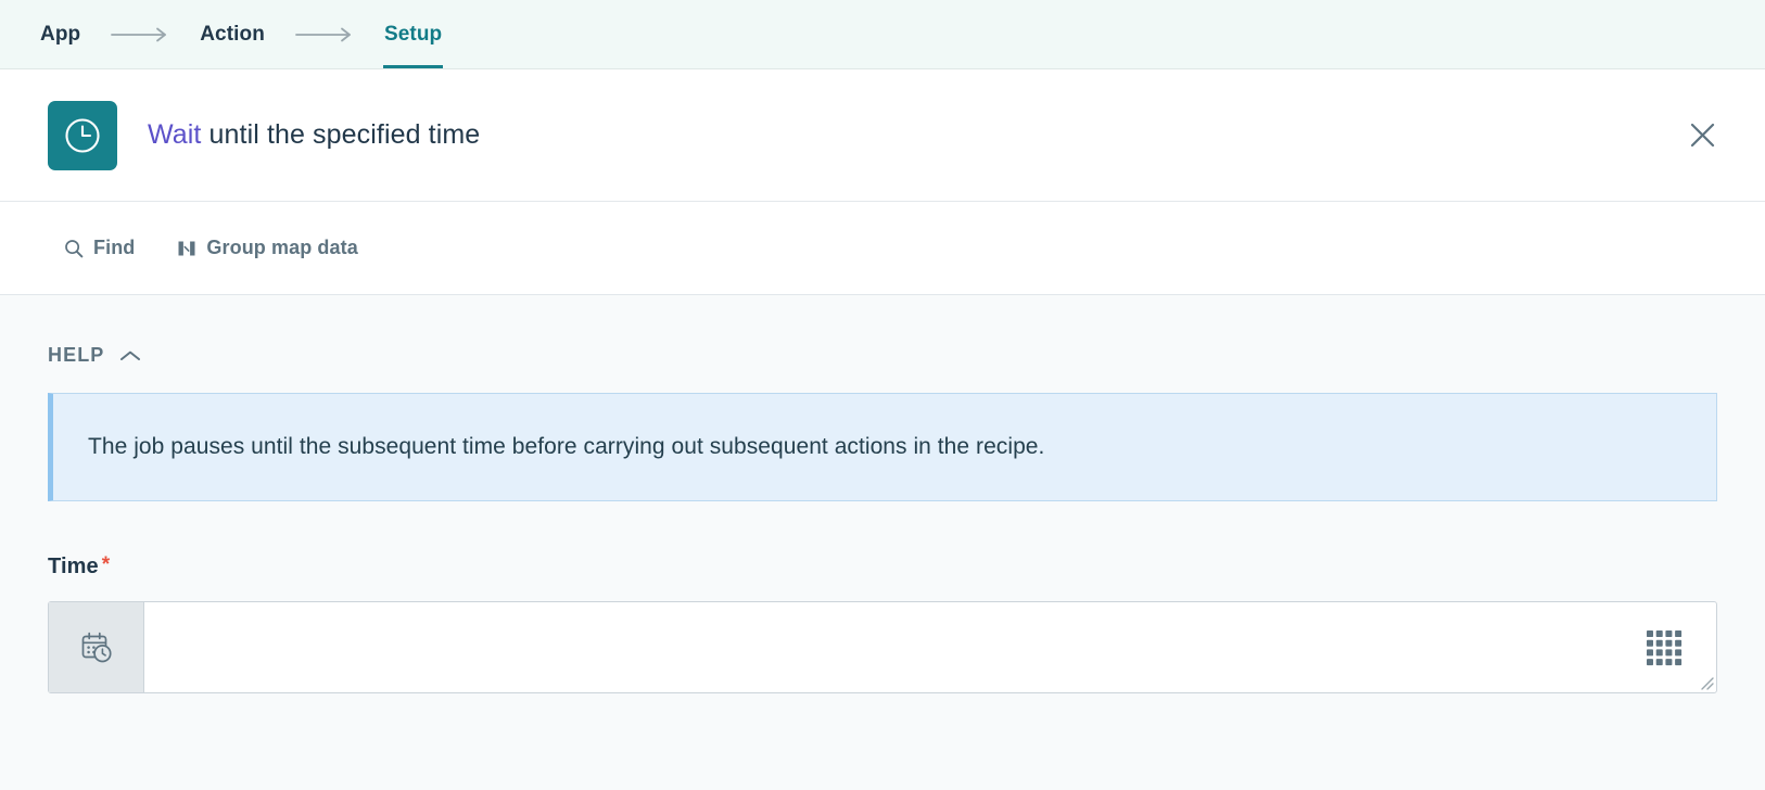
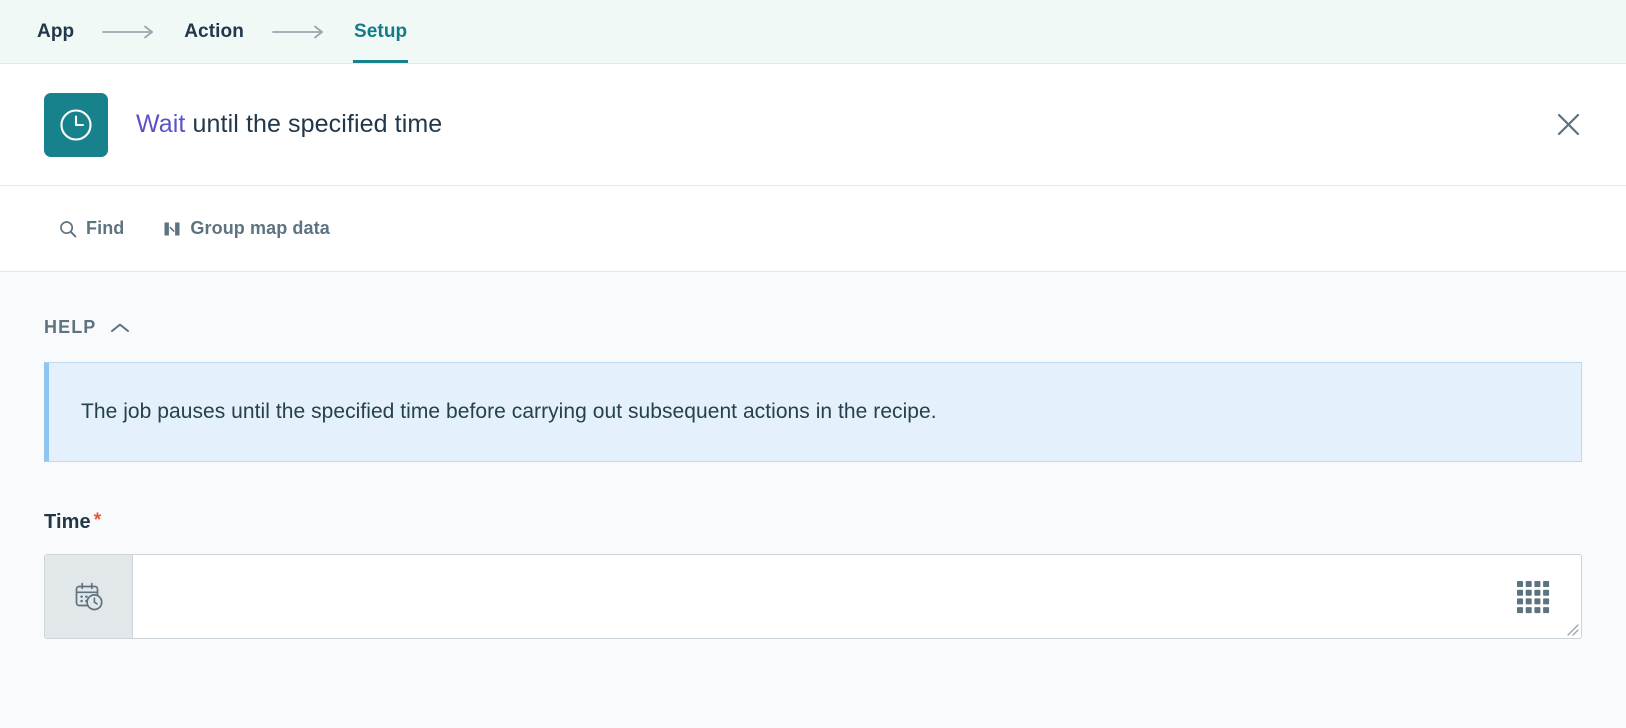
  App
  Action
  Setup
  Wait until the specified time
  Find
  Group map data
  HELP
- The job pauses until the subsequent time before carrying out subsequent actions in the recipe.
+ The job pauses until the specified time before carrying out subsequent actions in the recipe.
  Time
  *
